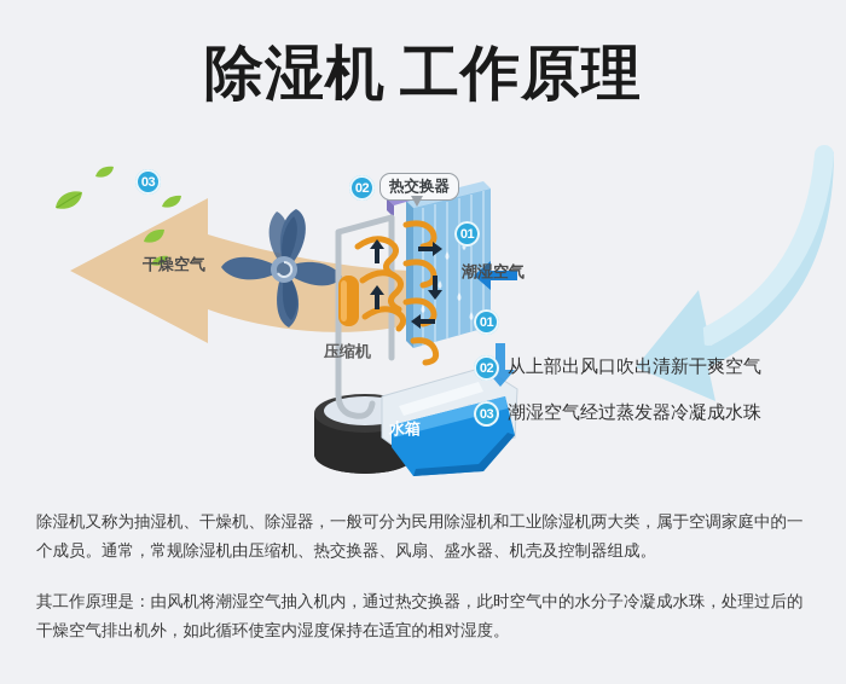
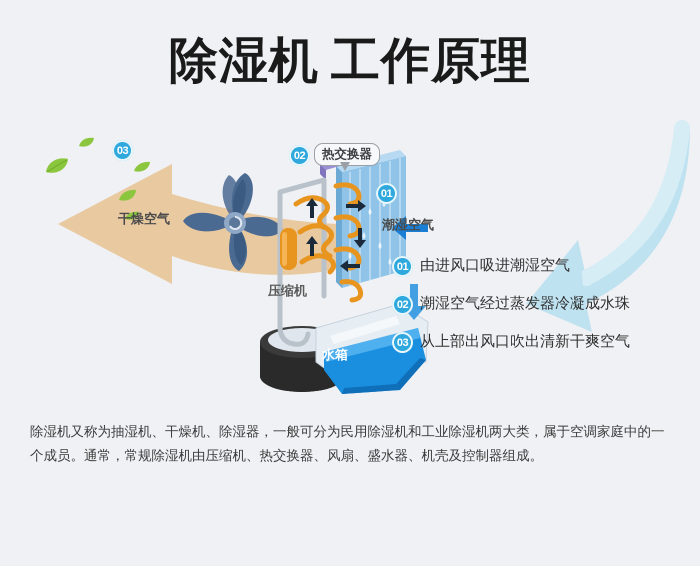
  除湿机 工作原理
  03
  干燥空气
  02
  热交换器
  01
  潮湿空气
  压缩机
  水箱
  01
+ 由进风口吸进潮湿空气
  02
- 从上部出风口吹出清新干爽空气
+ 潮湿空气经过蒸发器冷凝成水珠
  03
- 潮湿空气经过蒸发器冷凝成水珠
+ 从上部出风口吹出清新干爽空气
  除湿机又称为抽湿机、干燥机、除湿器，一般可分为民用除湿机和工业除湿机两大类，属于空调家庭中的一个成员。通常，常规除湿机由压缩机、热交换器、风扇、盛水器、机壳及控制器组成。
- 其工作原理是：由风机将潮湿空气抽入机内，通过热交换器，此时空气中的水分子冷凝成水珠，处理过后的干燥空气排出机外，如此循环使室内湿度保持在适宜的相对湿度。
